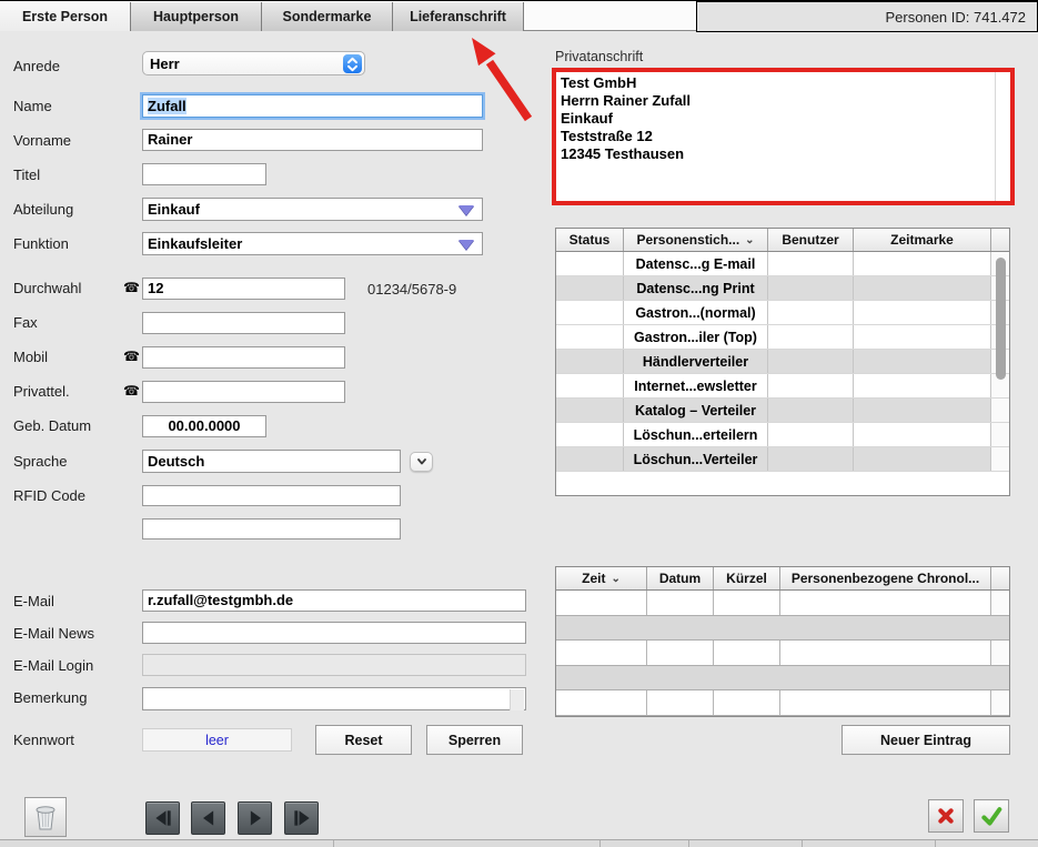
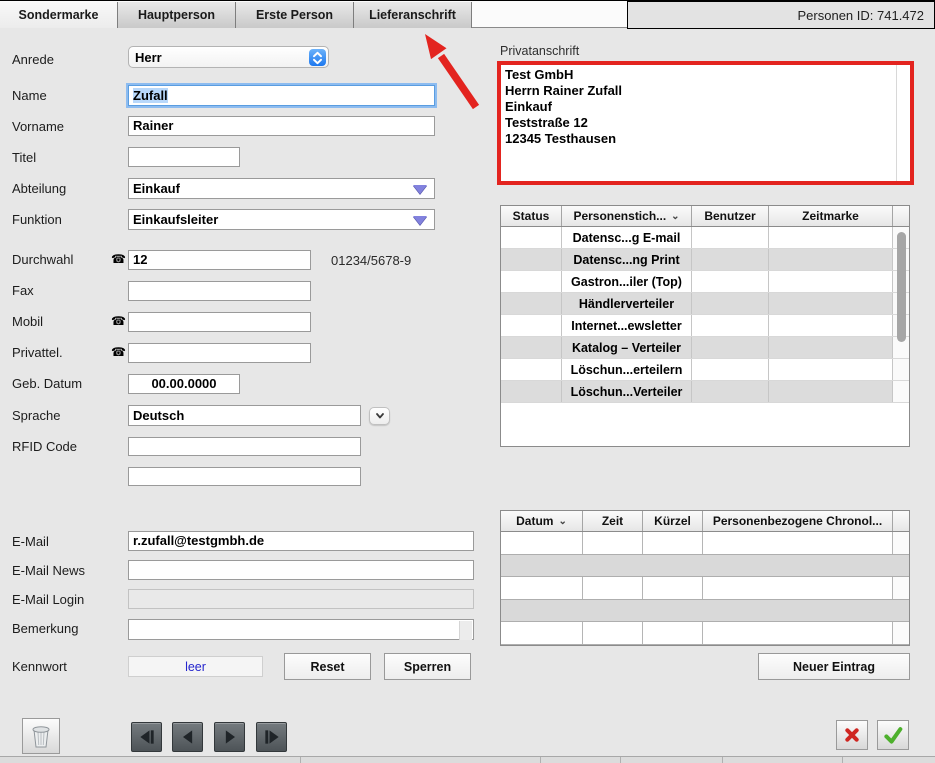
- Erste Person
+ Sondermarke
  Hauptperson
- Sondermarke
+ Erste Person
  Lieferanschrift
  Personen ID: 741.472
  Anrede
  Herr
  Name
  Zufall
  Vorname
  Rainer
  Titel
  Abteilung
  Einkauf
  Funktion
  Einkaufsleiter
  Durchwahl
  ☎
  12
  01234/5678-9
  Fax
  Mobil
  ☎
  Privattel.
  ☎
  Geb. Datum
  00.00.0000
  Sprache
  Deutsch
  RFID Code
  E-Mail
  r.zufall@testgmbh.de
  E-Mail News
  E-Mail Login
  Bemerkung
  Kennwort
  leer
  Reset
  Sperren
  Privatanschrift
  Test GmbH
  Herrn Rainer Zufall
  Einkauf
  Teststraße 12
  12345 Testhausen
  Status
  Personenstich...
  ⌄
  Benutzer
  Zeitmarke
  Datensc...g E-mail
  Datensc...ng Print
- Gastron...(normal)
  Gastron...iler (Top)
  Händlerverteiler
  Internet...ewsletter
  Katalog – Verteiler
  Löschun...erteilern
  Löschun...Verteiler
- Zeit
+ Datum
  ⌄
- Datum
+ Zeit
  Kürzel
  Personenbezogene Chronol...
  Neuer Eintrag
